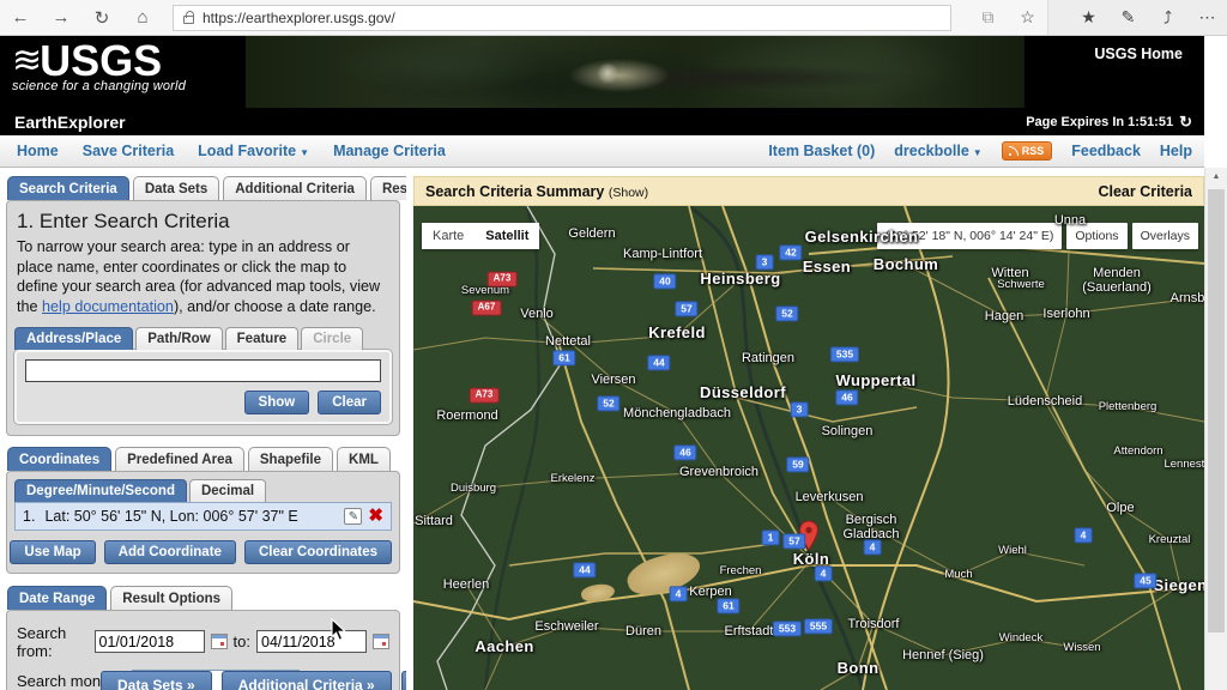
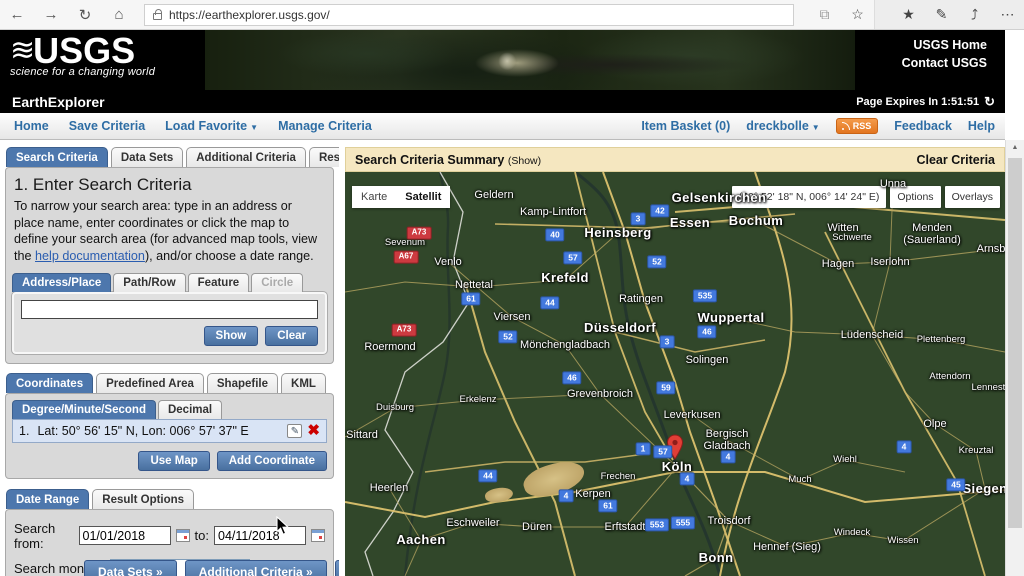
  ←
  →
  ↻
  ⌂
  https://earthexplorer.usgs.gov/
  ⧉
  ☆
  ★
  ✎
  ⤴
  ⋯
  ≋
  USGS
  science for a changing world
  USGS Home
+ Contact USGS
  EarthExplorer
  Page Expires In 1:51:51
  ↻
  Home
  Save Criteria
  Load Favorite ▼
  Manage Criteria
  Item Basket (0)
  dreckbolle ▼
  RSS
  Feedback
  Help
  Search Criteria
  Data Sets
  Additional Criteria
  1. Enter Search Criteria
  To narrow your search area: type in an address or place name, enter coordinates or click the map to define your search area (for advanced map tools, view the help documentation), and/or choose a date range.
  Address/Place
  Path/Row
  Feature
  Circle
  Show
  Clear
  Coordinates
  Predefined Area
  Shapefile
  KML
  Degree/Minute/Second
  Decimal
  1.
  Lat: 50° 56' 15" N, Lon: 006° 57' 37" E
  ✎
  ✖
  Use Map
  Add Coordinate
- Clear Coordinates
  Date Range
  Result Options
  Search from:
  01/01/2018
  to:
  04/11/2018
  Data Sets »
  Additional Criteria »
  Search Criteria Summary (Show)
  Clear Criteria
  Karte
  Satellit
  (50° 52' 18" N, 006° 14' 24" E)
  Options
  Overlays
  Sevenum
  Venlo
  Geldern
  Kamp-Lintfort
  Gelsenkirchen
  Bochum
  Unna
  Essen
  Heinsberg
  Witten
  Menden (Sauerland)
  Schwerte
  Hagen
  Iserlohn
  Nettetal
  Krefeld
  Ratingen
  Wuppertal
  Viersen
  Düsseldorf
  Mönchengladbach
  Solingen
  Lüdenscheid
  Plettenberg
  Attendorn
  Lennest
  Roermond
  Grevenbroich
  Erkelenz
  Duisburg
  Leverkusen
  Bergisch Gladbach
  Köln
  Frechen
  Much
  Wiehl
  Kerpen
  Erftstad
  Düren
  Eschweiler
  Aachen
  Heerlen
  Sittard
  Troisdorf
  Bonn
  Hennef (Sieg)
  Windeck
  Wissen
  Olpe
  Kreuztal
  Siegen
  40
  3
  42
  57
  52
  61
  44
  52
  535
  46
  3
  59
  46
  1
  57
  4
  4
  44
  4
  61
  553
  555
  45
  4
  A73
  A67
  A73
